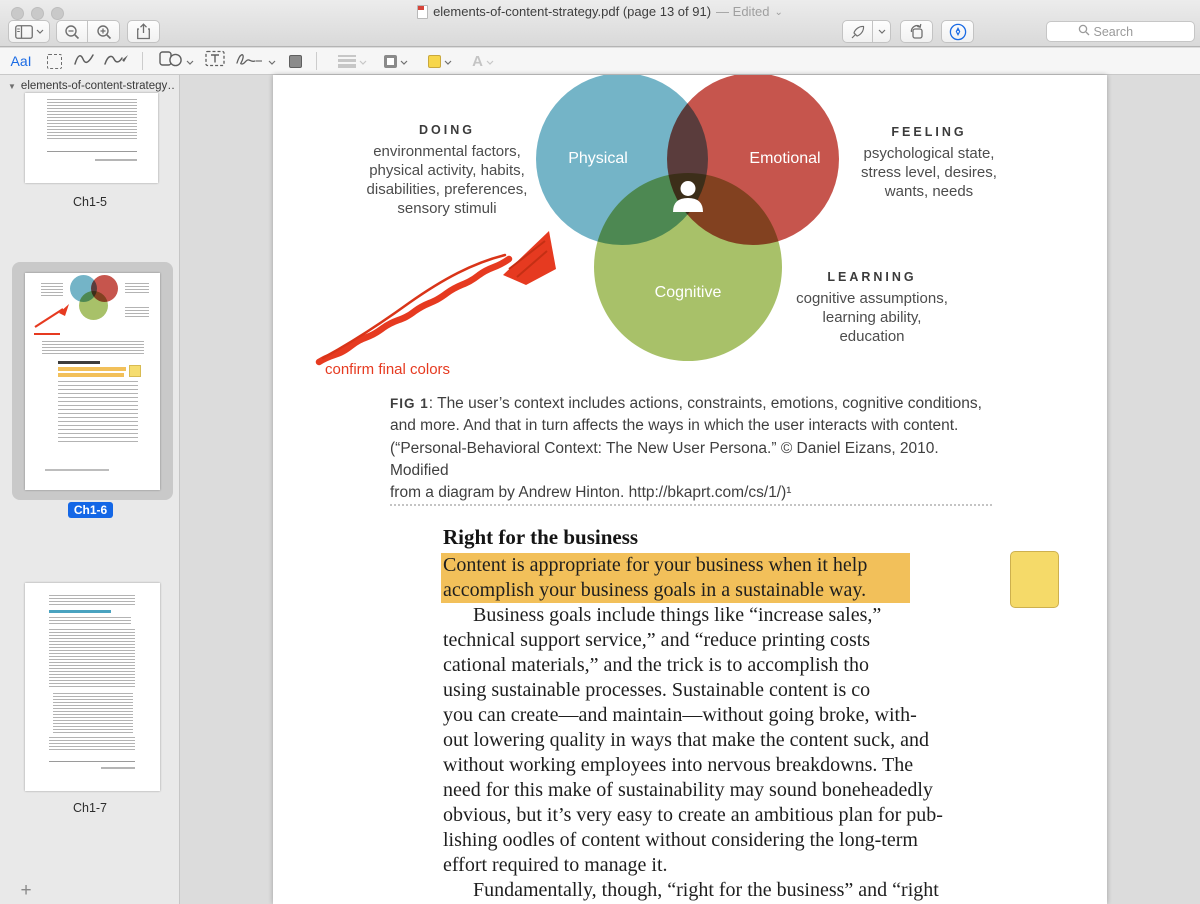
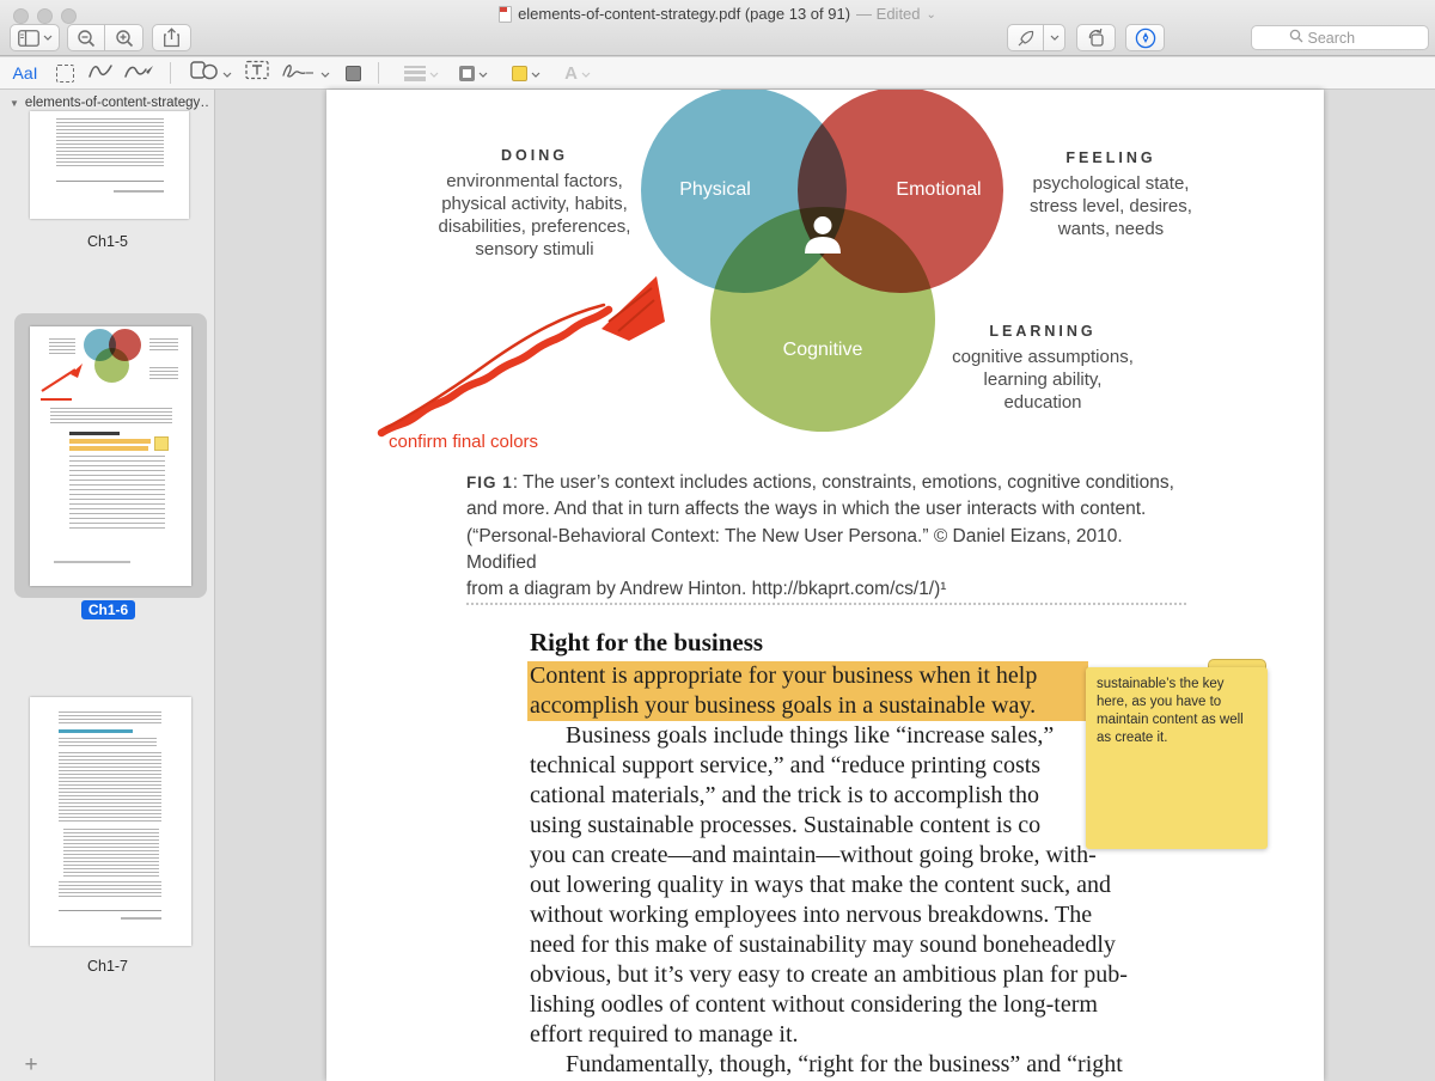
  elements-of-content-strategy.pdf (page 13 of 91)
  — Edited
  ⌄
  Search
  AaI
  A
  ▼
  elements-of-content-strategy…
  Ch1-5
  Ch1-6
  Ch1-7
  +
  Physical
  Emotional
  Cognitive
  DOING
  environmental factors,
  physical activity, habits,
  disabilities, preferences,
  sensory stimuli
  FEELING
  psychological state,
  stress level, desires,
  wants, needs
  LEARNING
  cognitive assumptions,
  learning ability,
  education
  confirm final colors
  FIG 1: The user’s context includes actions, constraints, emotions, cognitive conditions,
  and more. And that in turn affects the ways in which the user interacts with content.
  (“Personal-Behavioral Context: The New User Persona.” © Daniel Eizans, 2010. Modified
  from a diagram by Andrew Hinton. http://bkaprt.com/cs/1/)¹
  Right for the business
  Content is appropriate for your business when it help
  accomplish your business goals in a sustainable way.
  Business goals include things like “increase sales,”
  technical support service,” and “reduce printing costs
  cational materials,” and the trick is to accomplish tho
  using sustainable processes. Sustainable content is co
  you can create—and maintain—without going broke, with-
  out lowering quality in ways that make the content suck, and
  without working employees into nervous breakdowns. The
  need for this make of sustainability may sound boneheadedly
  obvious, but it’s very easy to create an ambitious plan for pub-
  lishing oodles of content without considering the long-term
  effort required to manage it.
  Fundamentally, though, “right for the business” and “right
+ sustainable’s the key here, as you have to maintain content as well as create it.
